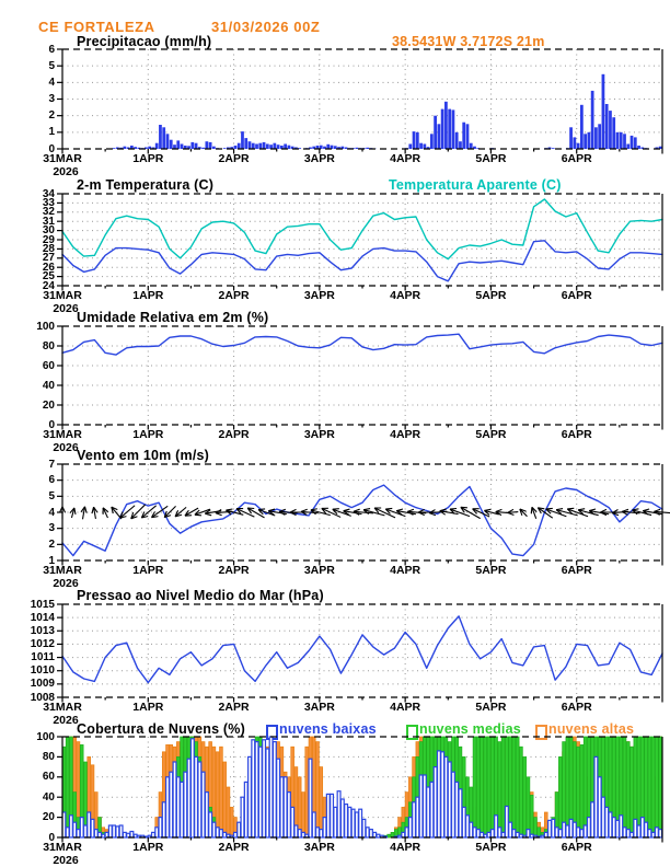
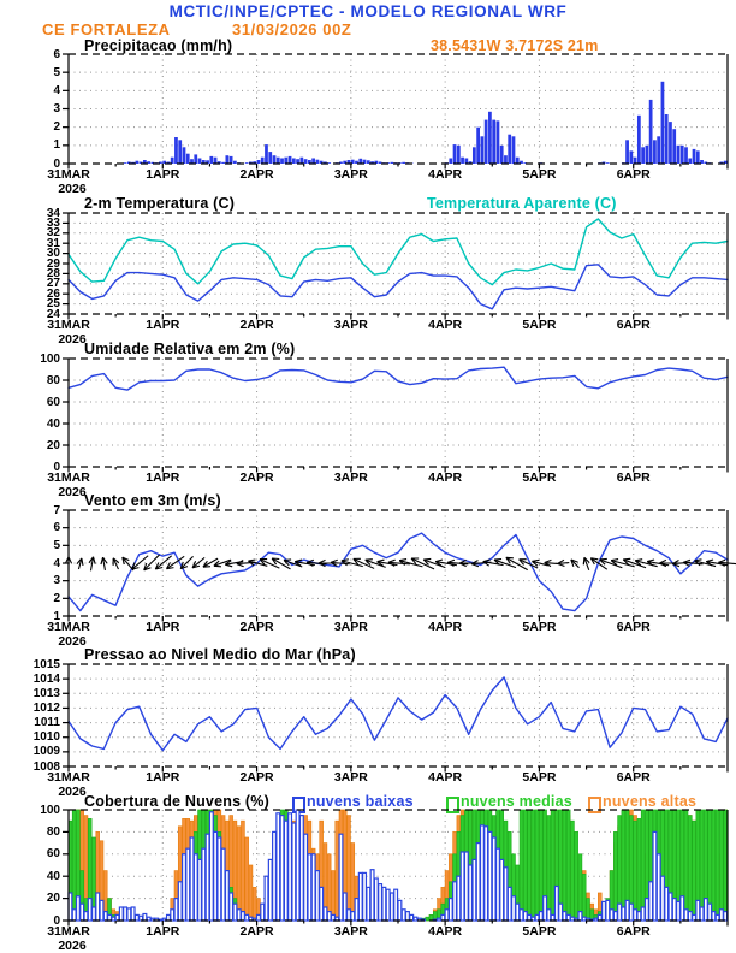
+ MCTIC/INPE/CPTEC - MODELO REGIONAL WRF
  CE FORTALEZA
  31/03/2026 00Z
  Precipitacao (mm/h)
  38.5431W 3.7172S 21m
  2-m Temperatura (C)
  Temperatura Aparente (C)
  Umidade Relativa em 2m (%)
- Vento em 10m (m/s)
+ Vento em 3m (m/s)
  Pressao ao Nivel Medio do Mar (hPa)
  Cobertura de Nuvens (%)
  nuvens baixas
  nuvens medias
  nuvens altas
  0
  1
  2
  3
  4
  5
  6
  31MAR
  1APR
  2APR
  3APR
  4APR
  5APR
  6APR
  2026
  24
  25
  26
  27
  28
  29
  30
  31
  32
  33
  34
  31MAR
  1APR
  2APR
  3APR
  4APR
  5APR
  6APR
  2026
  0
  20
  40
  60
  80
  100
  31MAR
  1APR
  2APR
  3APR
  4APR
  5APR
  6APR
  2026
  1
  2
  3
  4
  5
  6
  7
  31MAR
  1APR
  2APR
  3APR
  4APR
  5APR
  6APR
  2026
  1008
  1009
  1010
  1011
  1012
  1013
  1014
  1015
  31MAR
  1APR
  2APR
  3APR
  4APR
  5APR
  6APR
  2026
  0
  20
  40
  60
  80
  100
  31MAR
  1APR
  2APR
  3APR
  4APR
  5APR
  6APR
  2026
